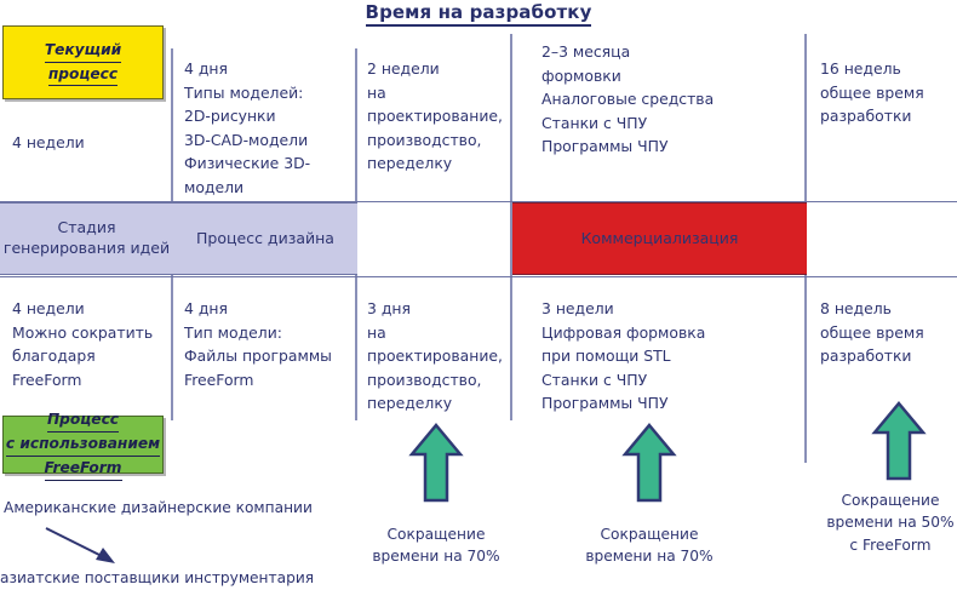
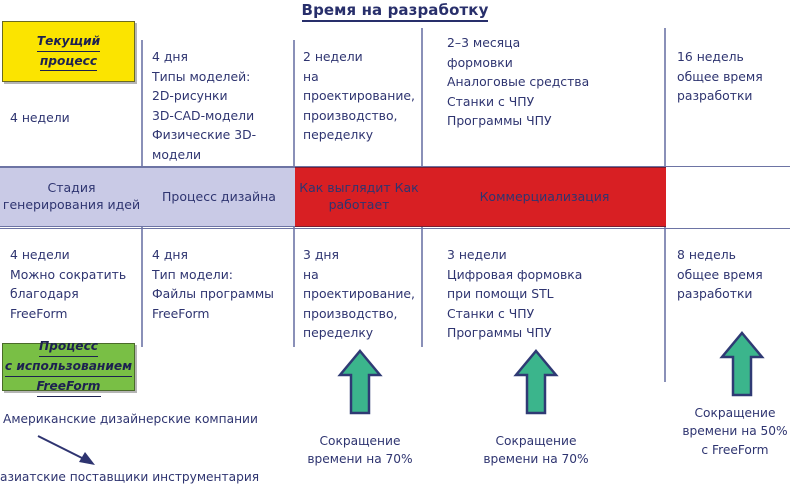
  Время на разработку
  Стадия генерирования идей
  Процесс дизайна
+ Как выглядит Как работает
  Коммерциализация
  Текущий
  процесс
  4 недели
  4 дня
  Типы моделей:
  2D-рисунки
  3D-CAD-модели
  Физические 3D-модели
  2 недели
  на проектирование,
  производство,
  переделку
  2–3 месяца
  формовки
  Аналоговые средства
  Станки с ЧПУ
  Программы ЧПУ
  16 недель
  общее время
  разработки
  4 недели
  Можно сократить
  благодаря FreeForm
  4 дня
  Тип модели:
  Файлы программы
  FreeForm
  3 дня
  на проектирование,
  производство,
  переделку
  3 недели
  Цифровая формовка
  при помощи STL
  Станки с ЧПУ
  Программы ЧПУ
  8 недель
  общее время
  разработки
  Процесс
  с использованием
  FreeForm
  Американские дизайнерские компании
  азиатские поставщики инструментария
  Сокращение
  времени на 70%
  Сокращение
  времени на 70%
  Сокращение
  времени на 50%
  с FreeForm
